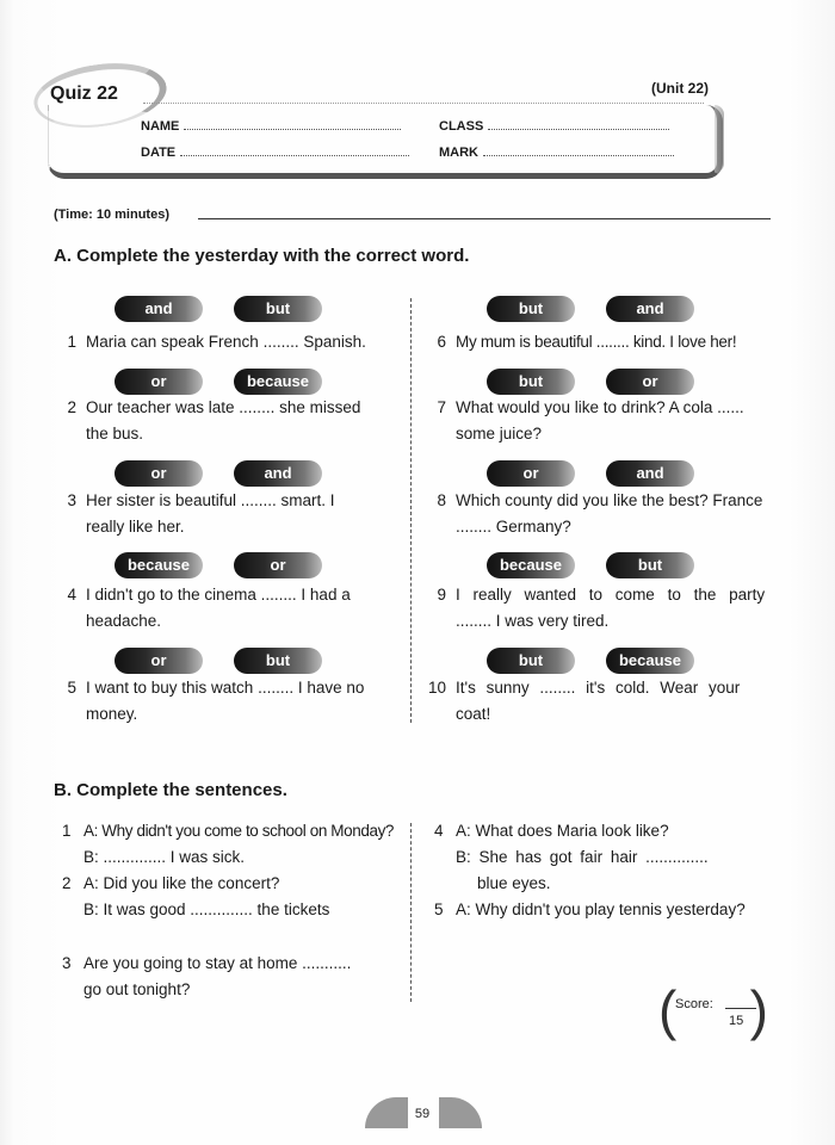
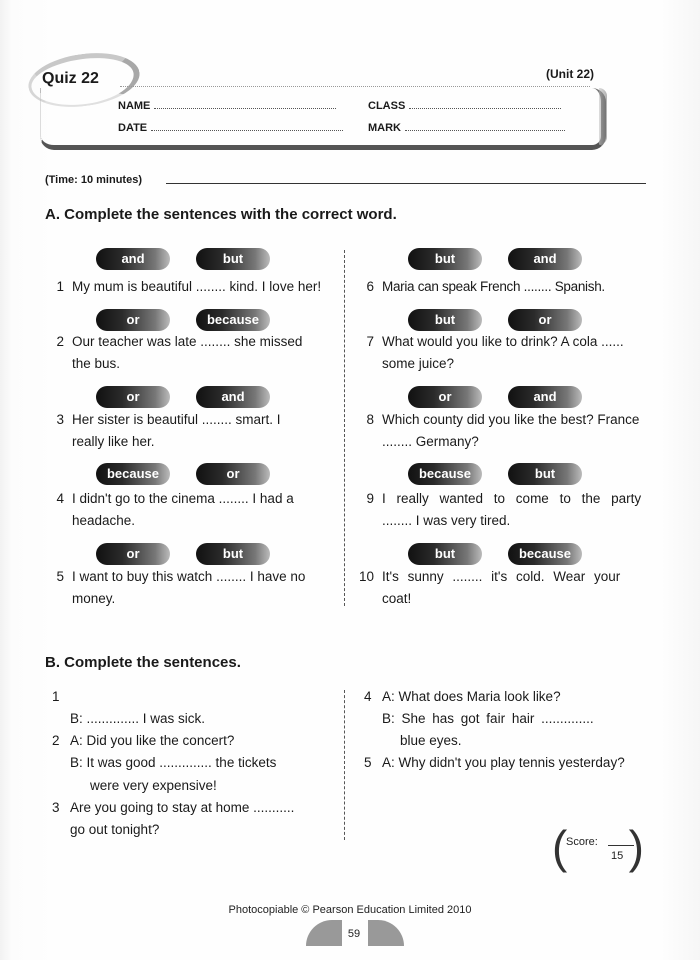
  Quiz 22
  (Unit 22)
  NAME
  DATE
  CLASS
  MARK
  (Time: 10 minutes)
- A. Complete the yesterday with the correct word.
+ A. Complete the sentences with the correct word.
  and
  but
  1
- Maria can speak French ........ Spanish.
+ My mum is beautiful ........ kind. I love her!
  or
  because
  2
  Our teacher was late ........ she missed
  the bus.
  or
  and
  3
  Her sister is beautiful ........ smart. I
  really like her.
  because
  or
  4
  I didn't go to the cinema ........ I had a
  headache.
  or
  but
  5
  I want to buy this watch ........ I have no
  money.
  but
  and
  6
- My mum is beautiful ........ kind. I love her!
+ Maria can speak French ........ Spanish.
  but
  or
  7
  What would you like to drink? A cola ......
  some juice?
  or
  and
  8
  Which county did you like the best? France
  ........ Germany?
  because
  but
  9
  I really wanted to come to the party
  ........ I was very tired.
  but
  because
  10
  It's sunny ........ it's cold. Wear your
  coat!
  B. Complete the sentences.
  1
- A: Why didn't you come to school on Monday?
  B: .............. I was sick.
  2
  A: Did you like the concert?
  B: It was good .............. the tickets
+ were very expensive!
  3
  Are you going to stay at home ...........
  go out tonight?
  4
  A: What does Maria look like?
  B: She has got fair hair ..............
  blue eyes.
  5
  A: Why didn't you play tennis yesterday?
  (
  Score:
  15
  )
+ Photocopiable © Pearson Education Limited 2010
  59
